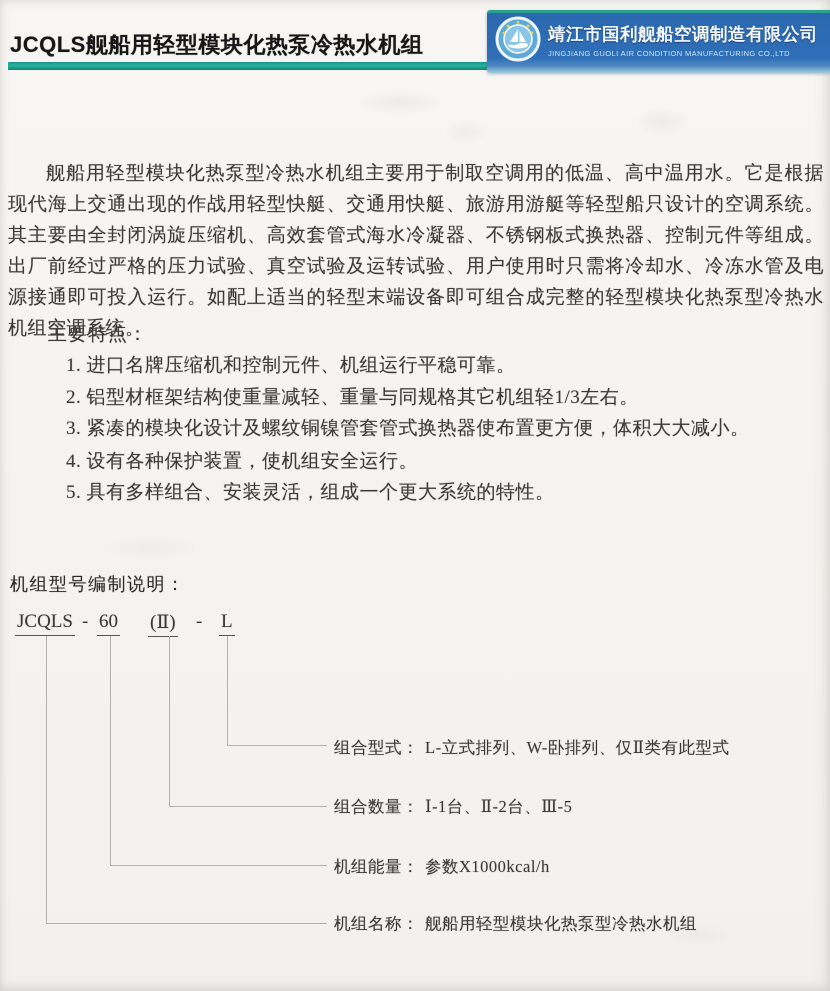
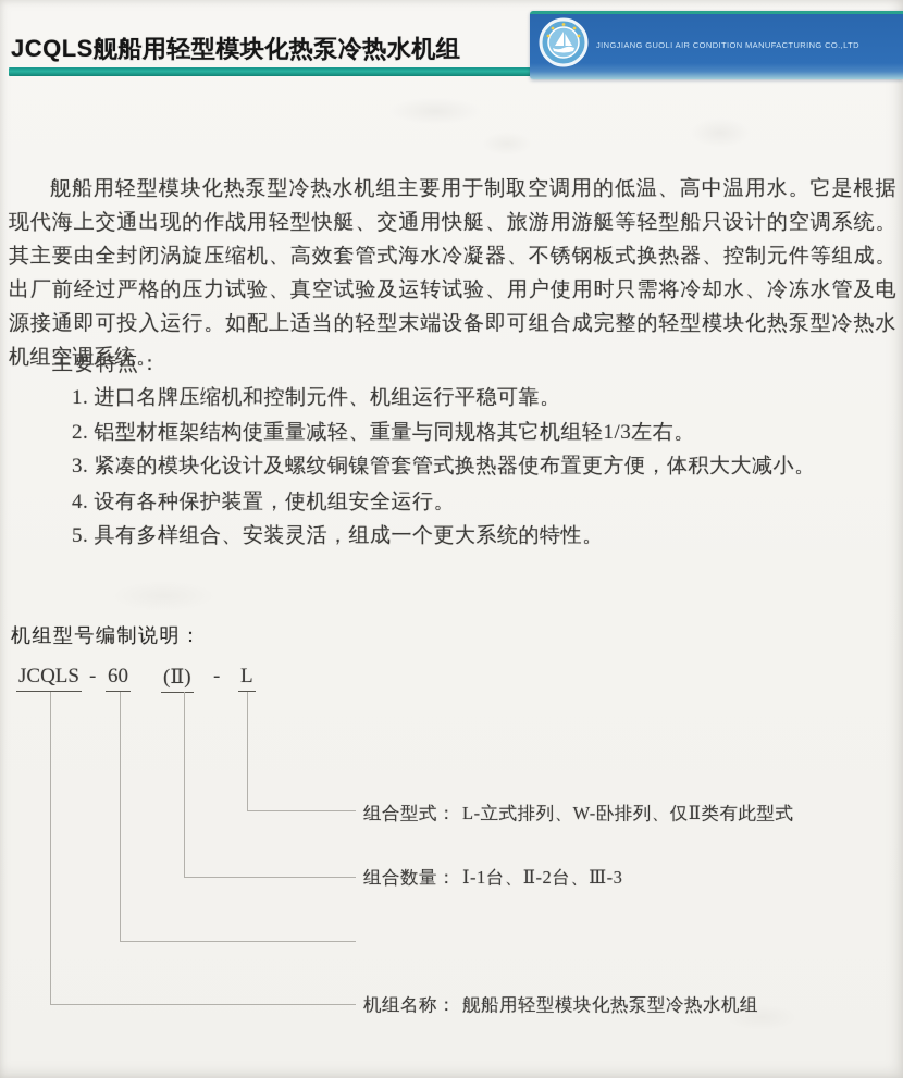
  JCQLS舰船用轻型模块化热泵冷热水机组
- 靖江市国利舰船空调制造有限公司
  JINGJIANG GUOLI AIR CONDITION MANUFACTURING CO.,LTD
  舰船用轻型模块化热泵型冷热水机组主要用于制取空调用的低温、高中温用水。它是根据现代海上交通出现的作战用轻型快艇、交通用快艇、旅游用游艇等轻型船只设计的空调系统。其主要由全封闭涡旋压缩机、高效套管式海水冷凝器、不锈钢板式换热器、控制元件等组成。出厂前经过严格的压力试验、真空试验及运转试验、用户使用时只需将冷却水、冷冻水管及电源接通即可投入运行。如配上适当的轻型末端设备即可组合成完整的轻型模块化热泵型冷热水机组空调系统。
  主要特点：
  1. 进口名牌压缩机和控制元件、机组运行平稳可靠。
  2. 铝型材框架结构使重量减轻、重量与同规格其它机组轻1/3左右。
  3. 紧凑的模块化设计及螺纹铜镍管套管式换热器使布置更方便，体积大大减小。
  4. 设有各种保护装置，使机组安全运行。
  5. 具有多样组合、安装灵活，组成一个更大系统的特性。
  机组型号编制说明：
  JCQLS
  -
  60
  (Ⅱ)
  -
  L
  组合型式： L-立式排列、W-卧排列、仅Ⅱ类有此型式
- 组合数量： Ⅰ-1台、Ⅱ-2台、Ⅲ-5
+ 组合数量： Ⅰ-1台、Ⅱ-2台、Ⅲ-3
- 机组能量： 参数X1000kcal/h
  机组名称： 舰船用轻型模块化热泵型冷热水机组
